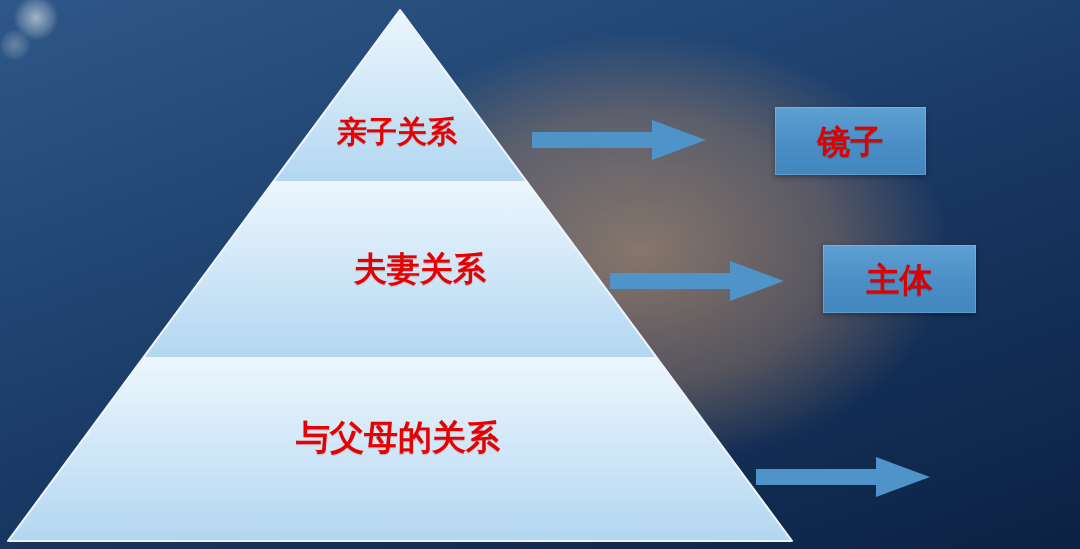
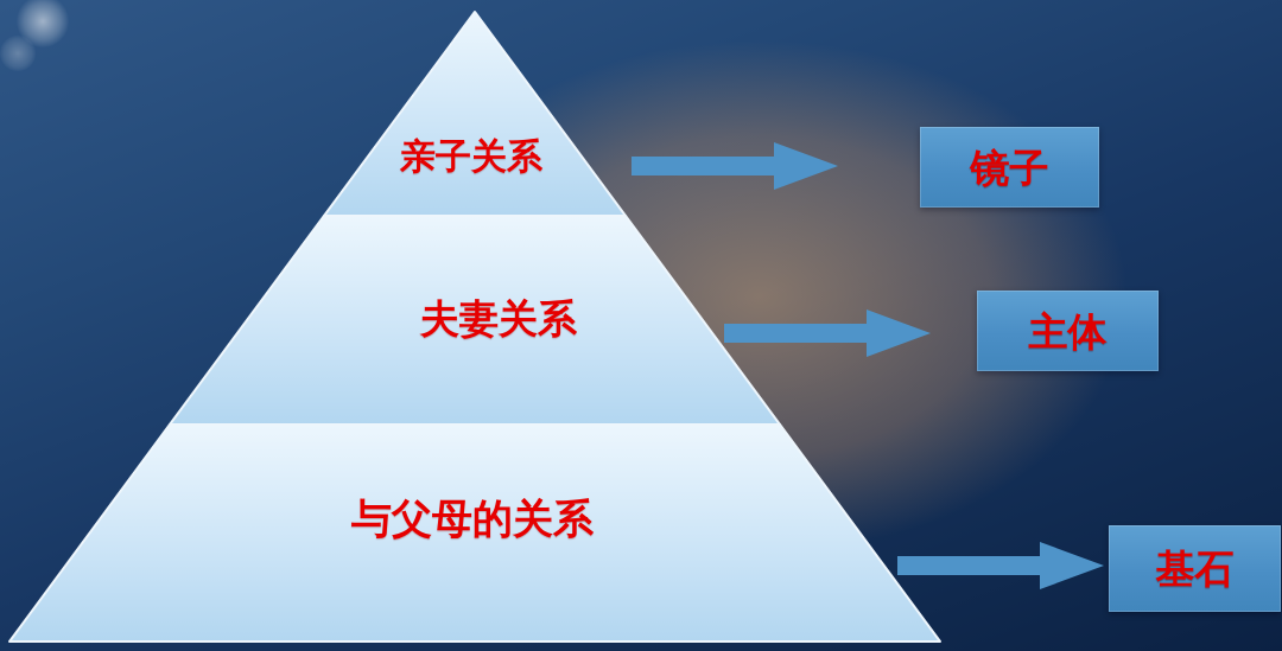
  亲子关系
  夫妻关系
  与父母的关系
  镜子
  主体
+ 基石
